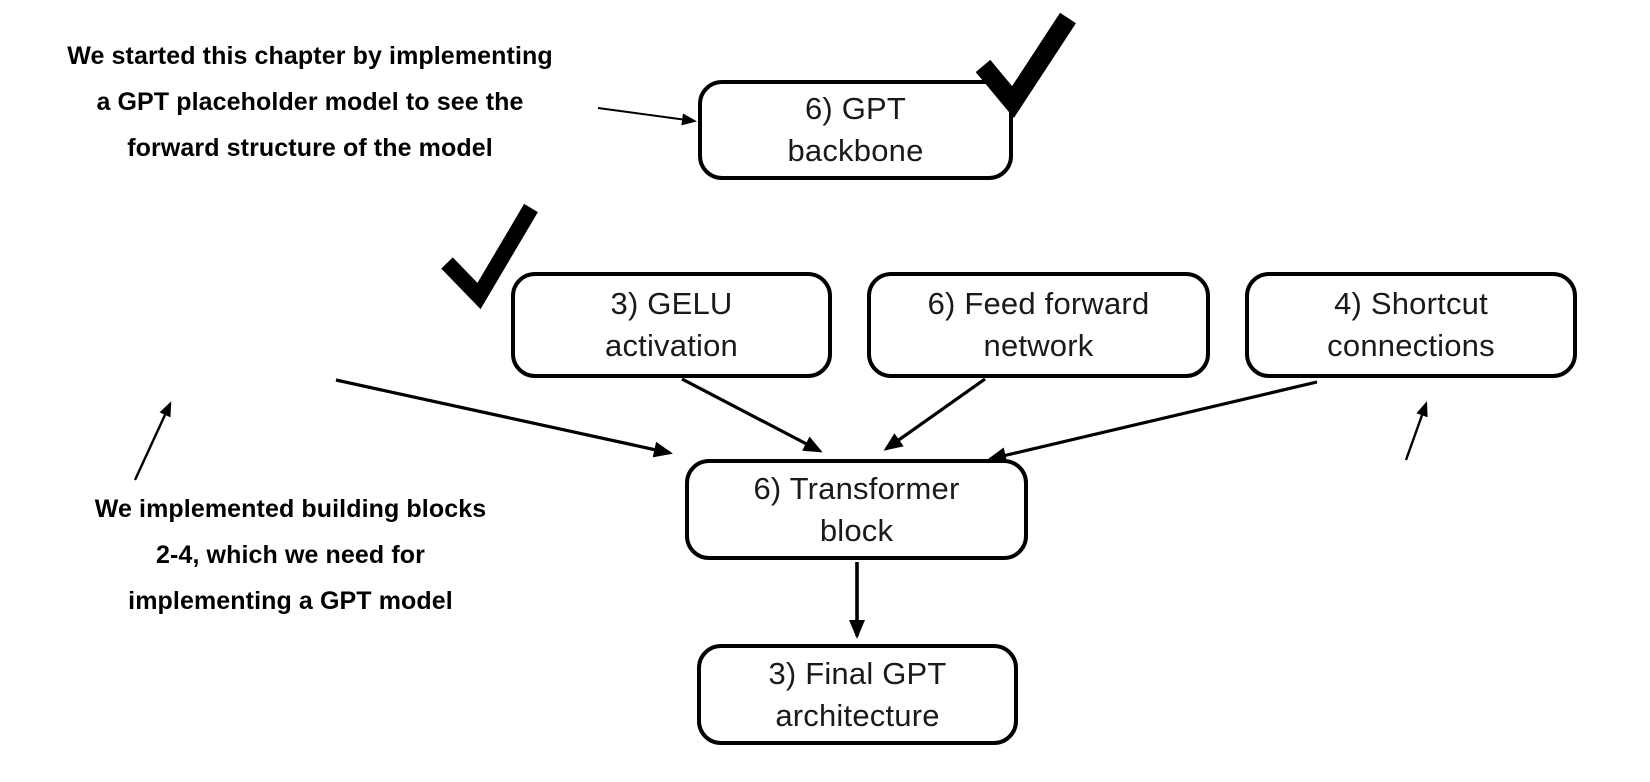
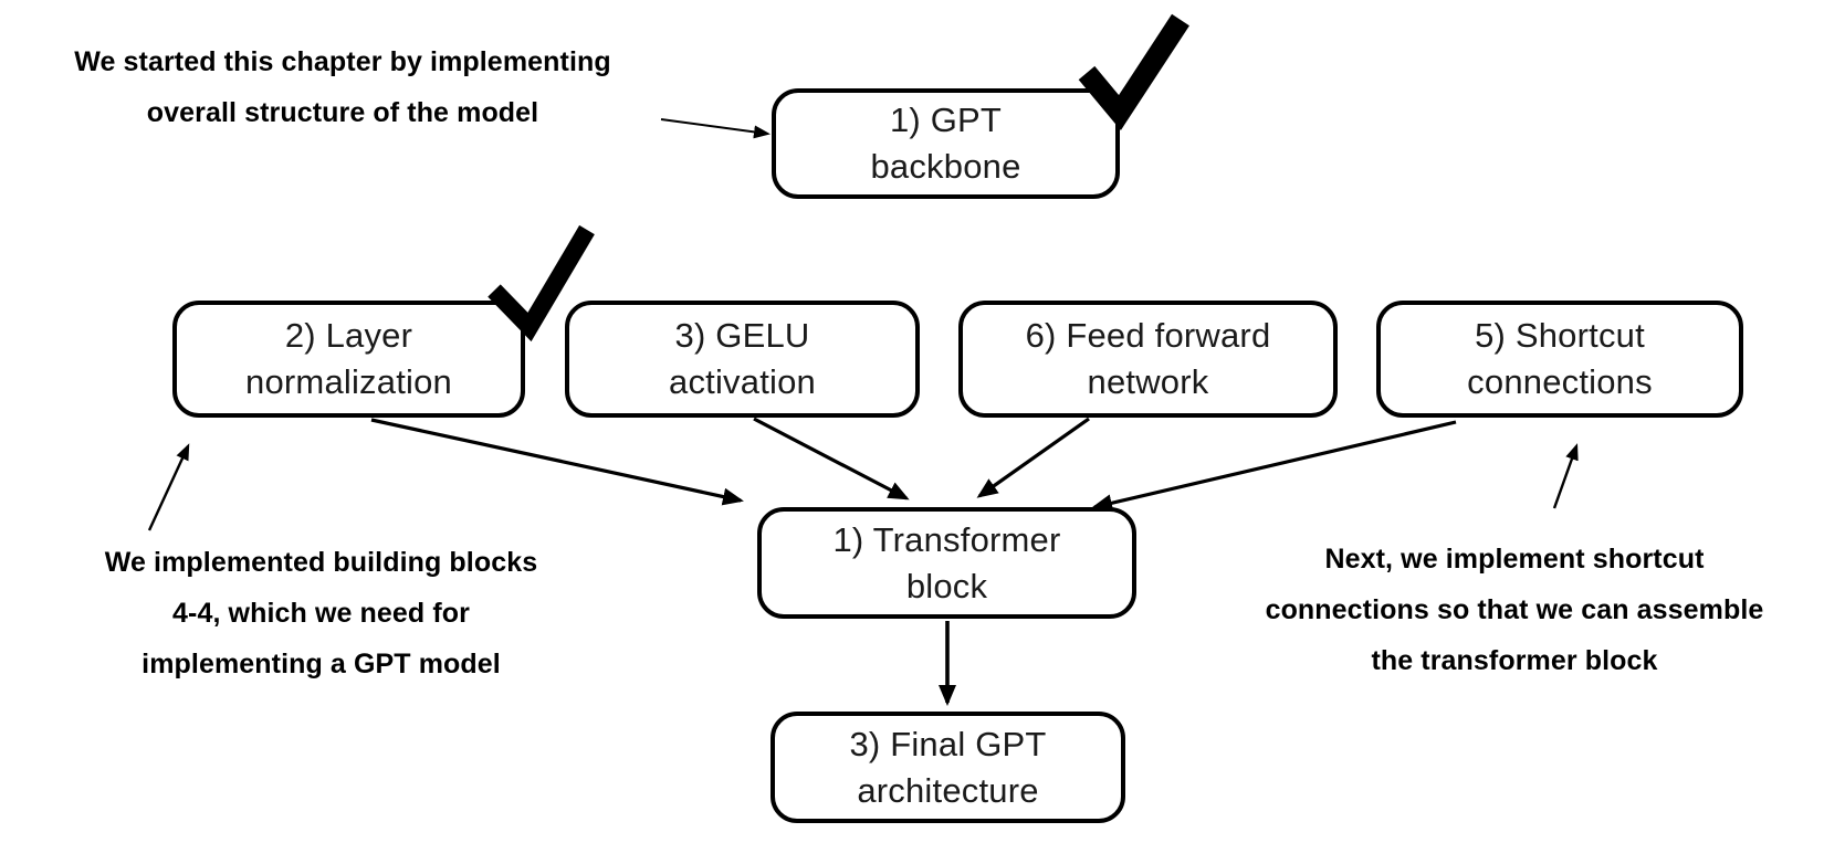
  We started this chapter by implementing
- a GPT placeholder model to see the
- forward structure of the model
+ overall structure of the model
  We implemented building blocks
- 2-4, which we need for
+ 4-4, which we need for
  implementing a GPT model
+ Next, we implement shortcut
+ connections so that we can assemble
+ the transformer block
- 6) GPT
+ 1) GPT
  backbone
+ 2) Layer
+ normalization
  3) GELU
  activation
  6) Feed forward
  network
- 4) Shortcut
+ 5) Shortcut
  connections
- 6) Transformer
+ 1) Transformer
  block
  3) Final GPT
  architecture
